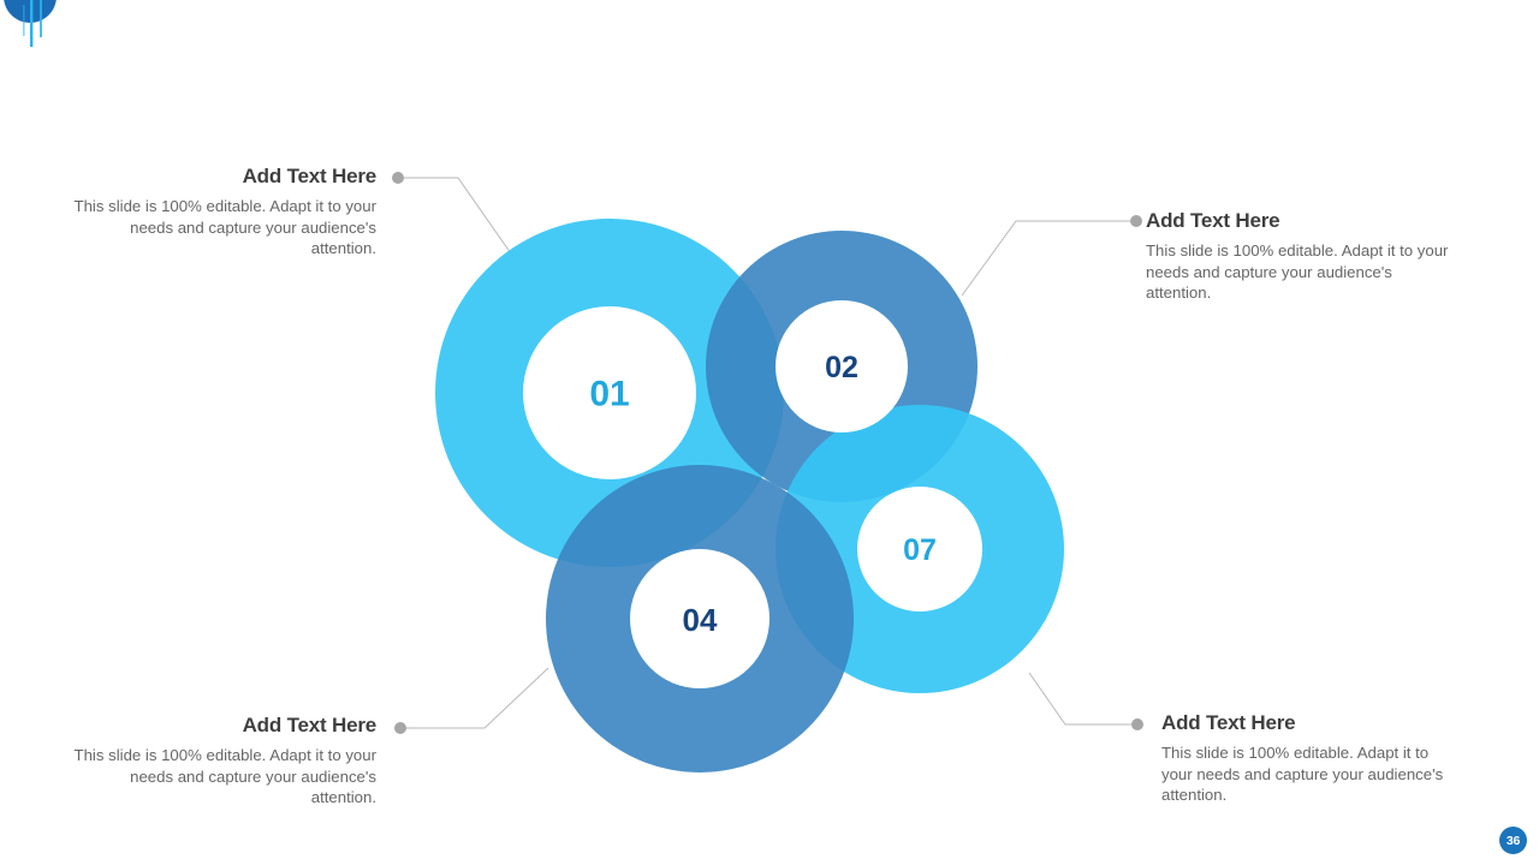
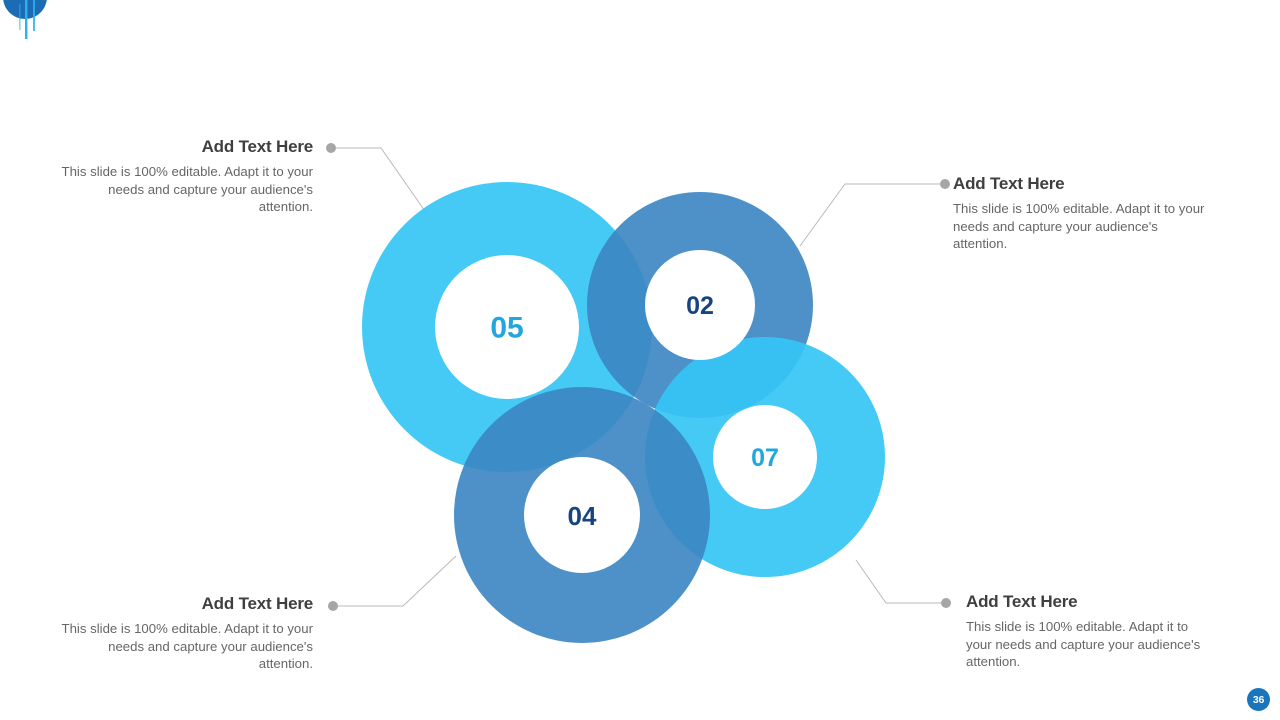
- 01
+ 05
  02
  07
  04
  Add Text Here
  This slide is 100% editable. Adapt it to your needs and capture your audience's attention.
  Add Text Here
  This slide is 100% editable. Adapt it to your needs and capture your audience's attention.
  Add Text Here
  This slide is 100% editable. Adapt it to your needs and capture your audience's attention.
  Add Text Here
  This slide is 100% editable. Adapt it to your needs and capture your audience's attention.
  36
